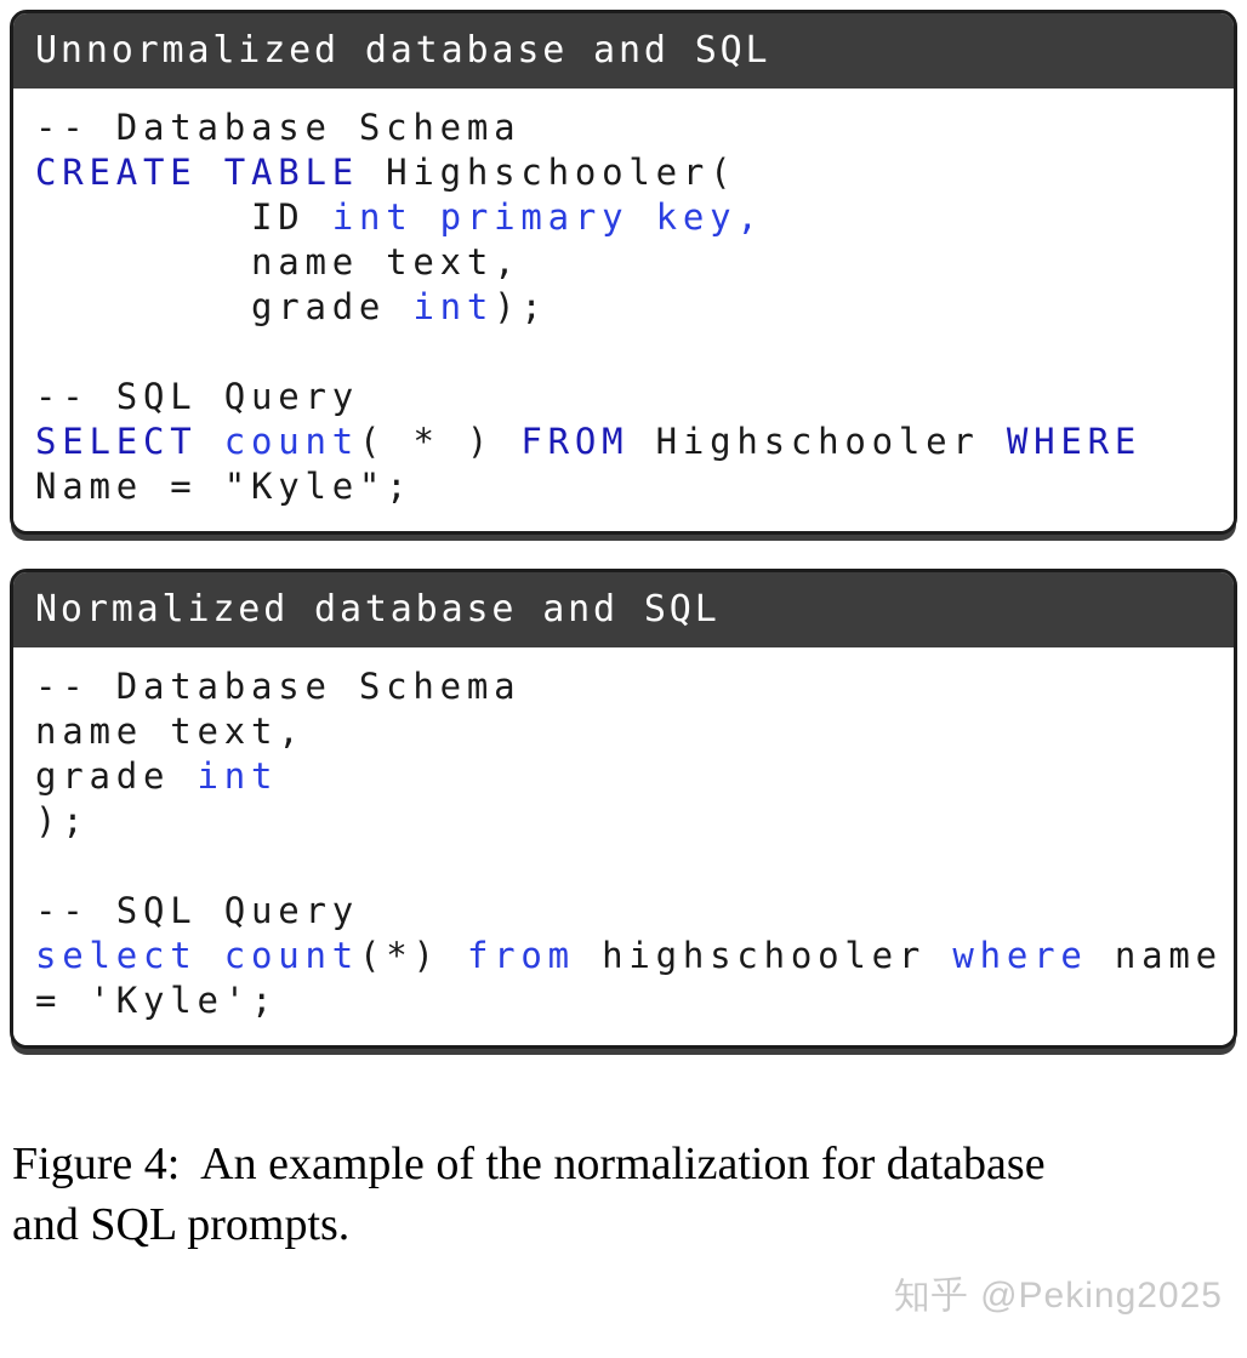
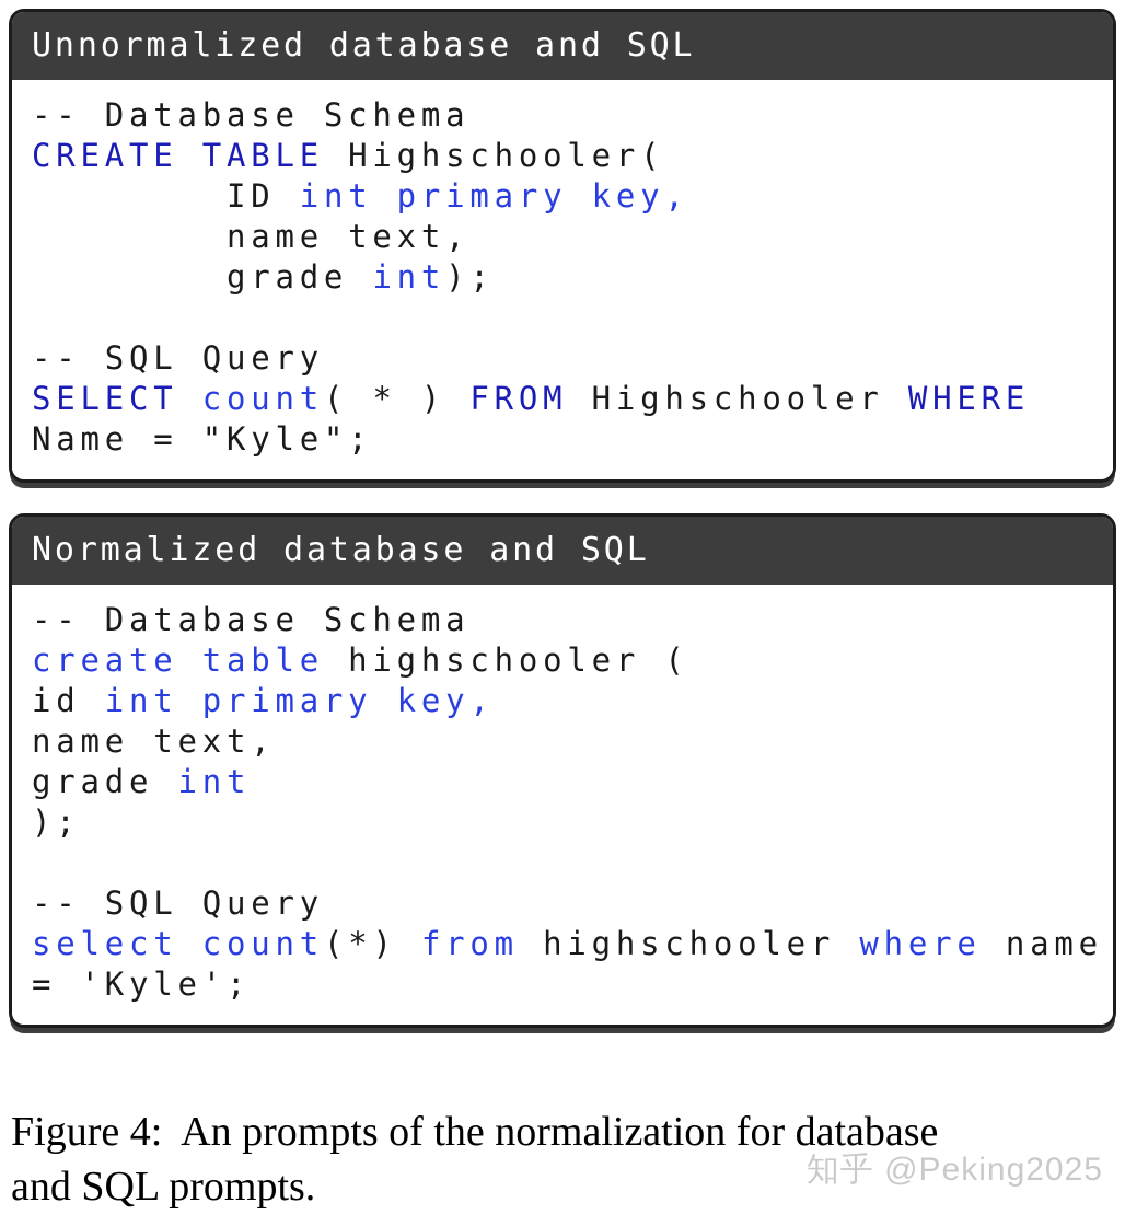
  Unnormalized database and SQL
  -- Database Schema
  CREATE TABLE Highschooler(
  ID int primary key,
  name text,
  grade int);
  -- SQL Query
  SELECT count( * ) FROM Highschooler WHERE
  Name = "Kyle";
  Normalized database and SQL
  -- Database Schema
+ create table highschooler (
+ id int primary key,
  name text,
  grade int
  );
  -- SQL Query
  select count(*) from highschooler where name
  = 'Kyle';
- Figure 4: An example of the normalization for database
+ Figure 4: An prompts of the normalization for database
  and SQL prompts.
  知乎 @Peking2025
